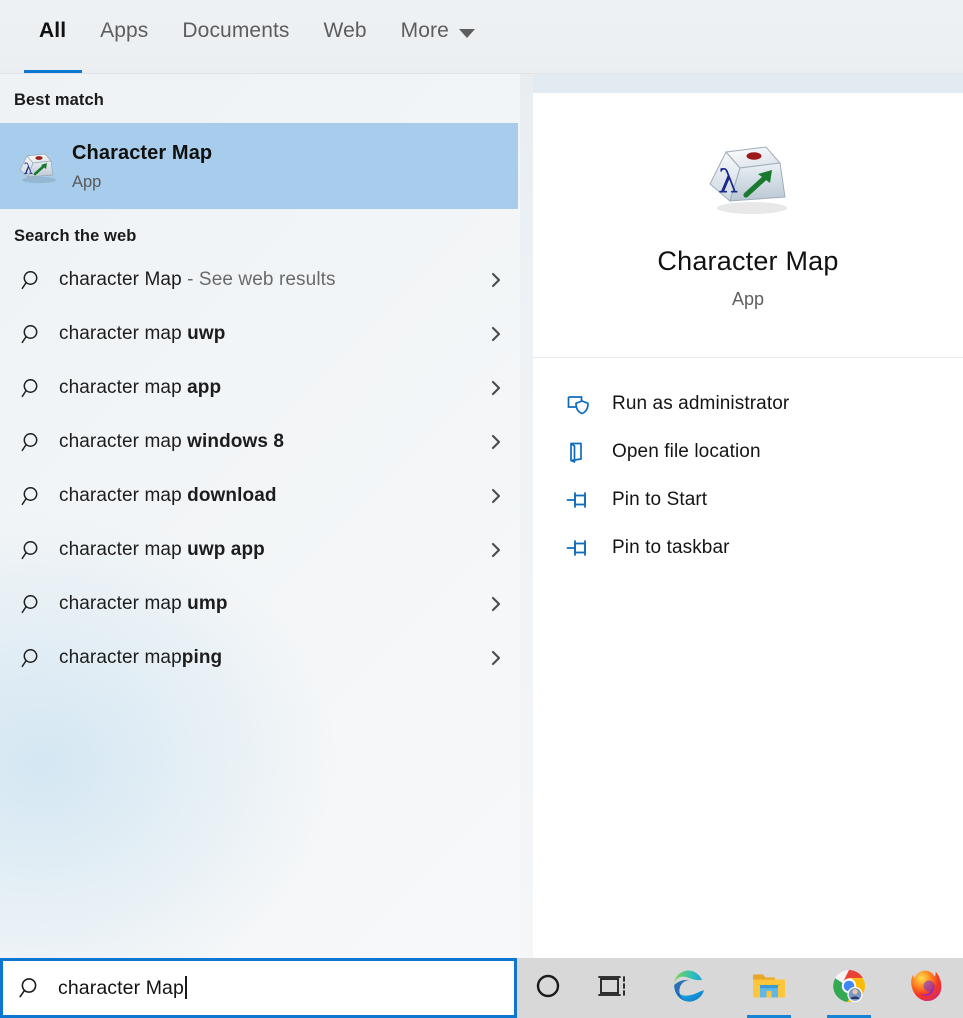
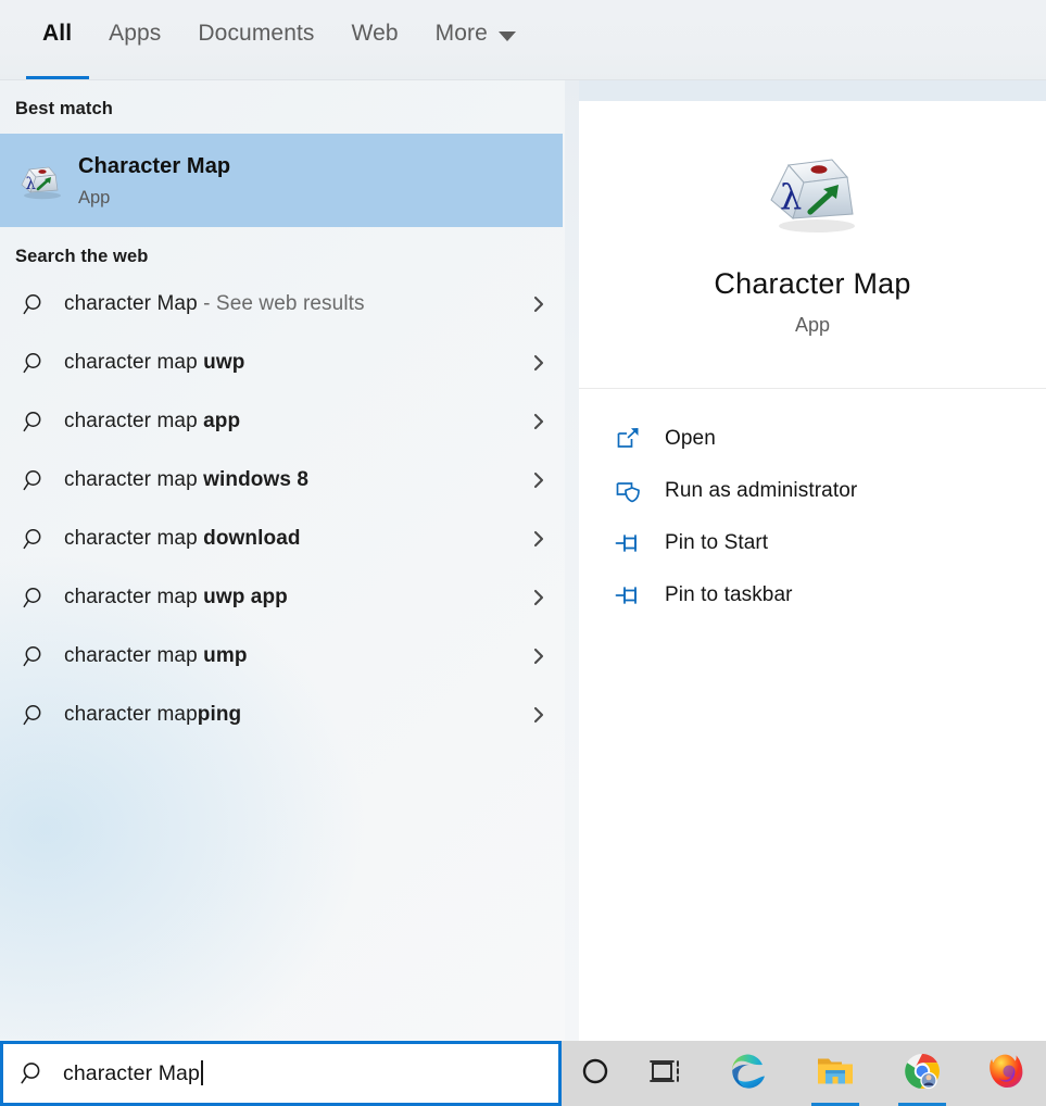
  All
  Apps
  Documents
  Web
  More
  Best match
  λ
  Character Map
  App
  Search the web
  character Map - See web results
  character map uwp
  character map app
  character map windows 8
  character map download
  character map uwp app
  character map ump
  character mapping
  λ
  Character Map
  App
+ Open
  Run as administrator
- Open file location
  Pin to Start
  Pin to taskbar
  character Map
